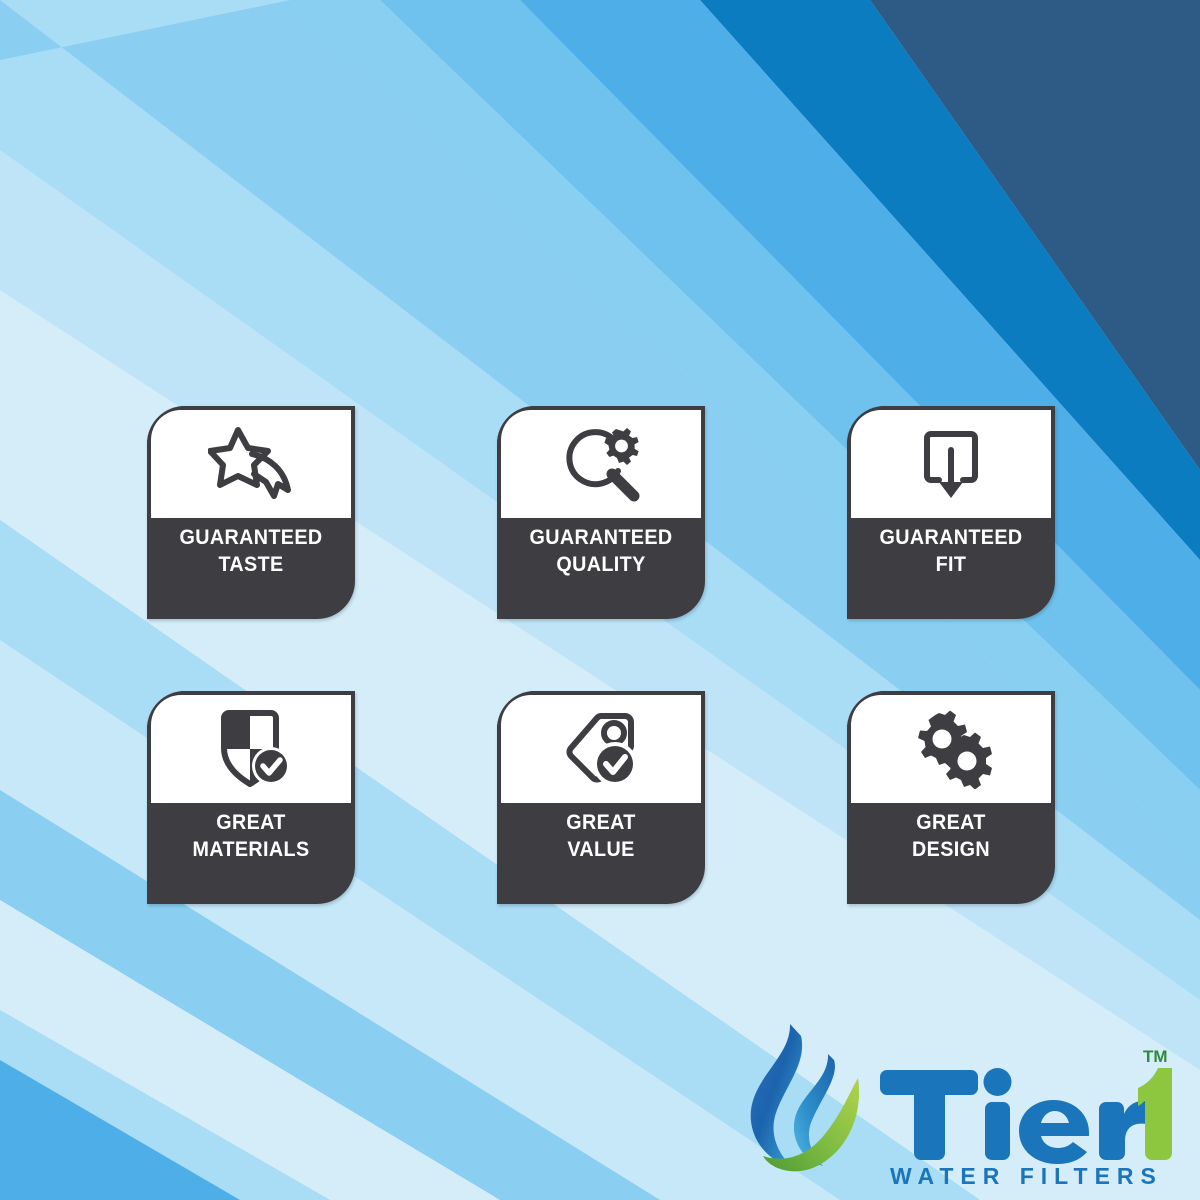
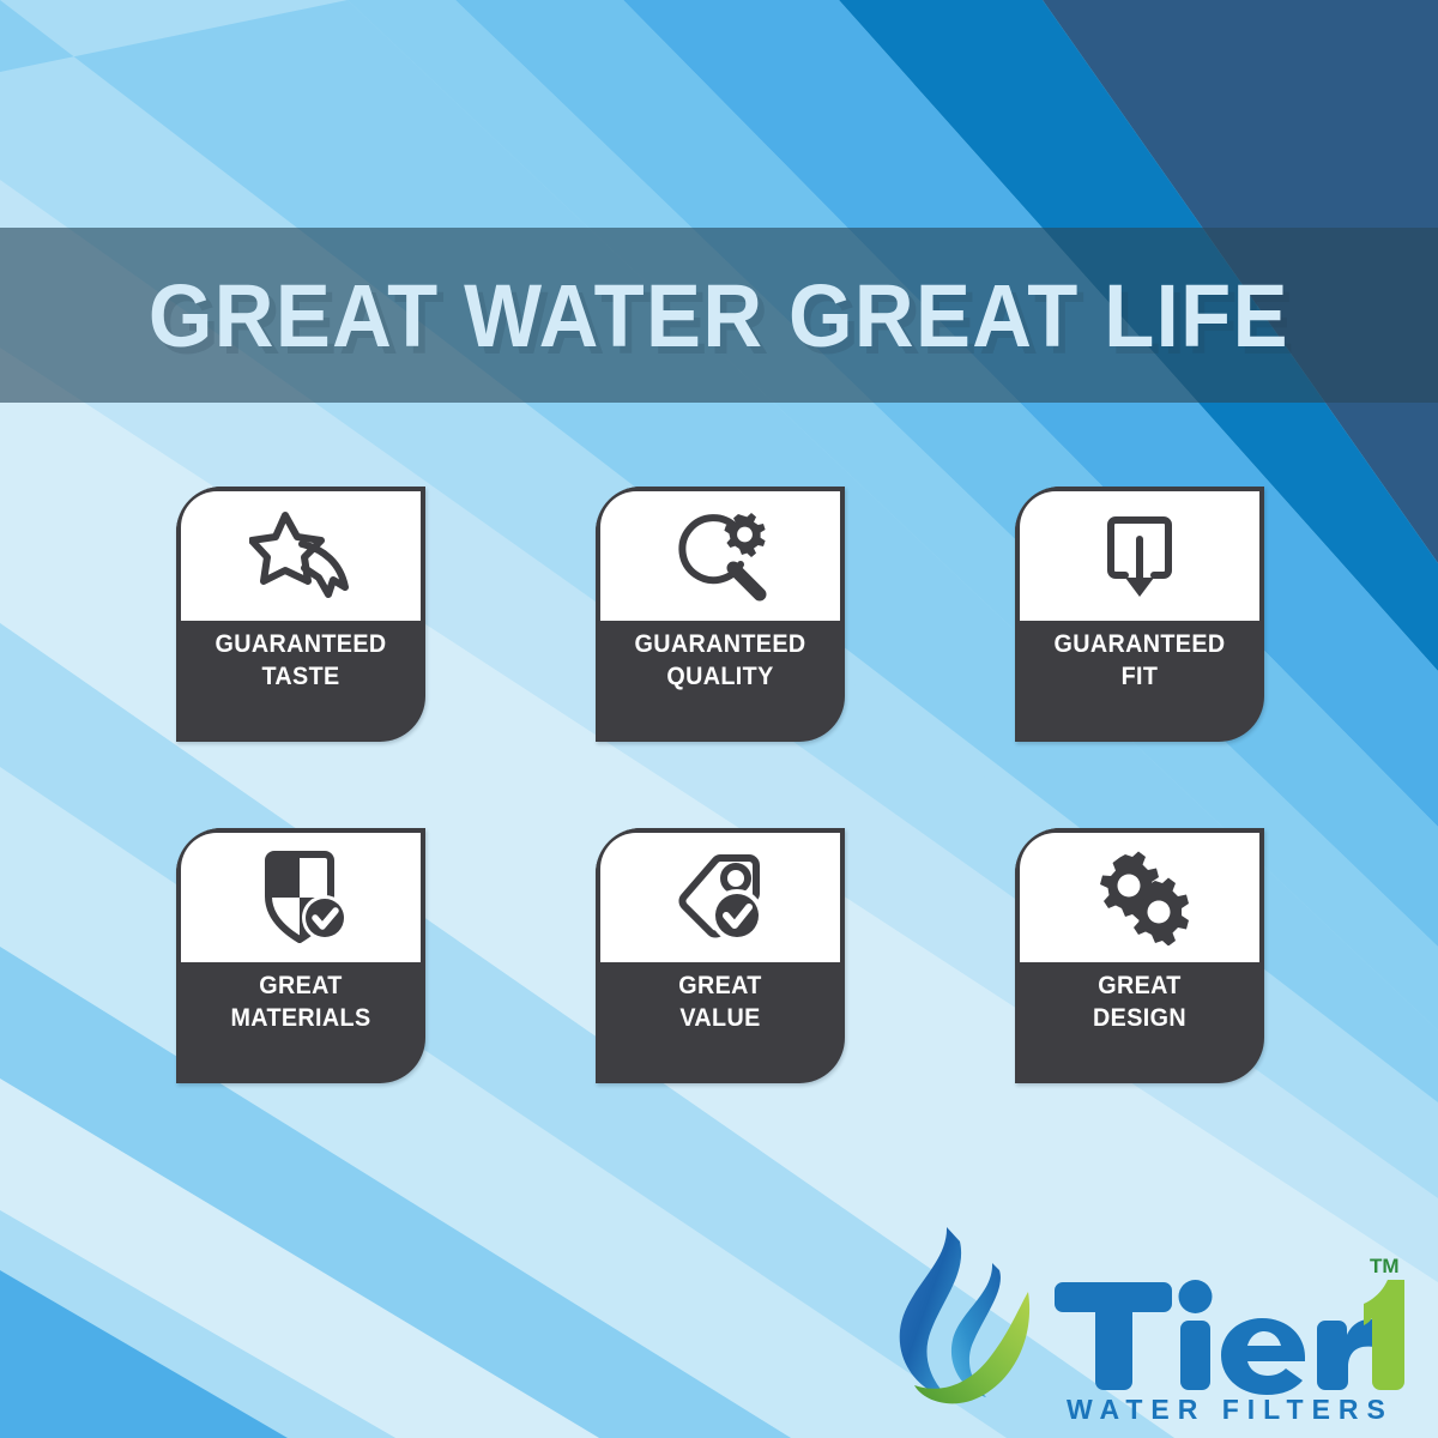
+ GREAT WATER GREAT LIFE
  GUARANTEED
  TASTE
  GUARANTEED
  QUALITY
  GUARANTEED
  FIT
  GREAT
  MATERIALS
  GREAT
  VALUE
  GREAT
  DESIGN
  TM
  WATER FILTERS
